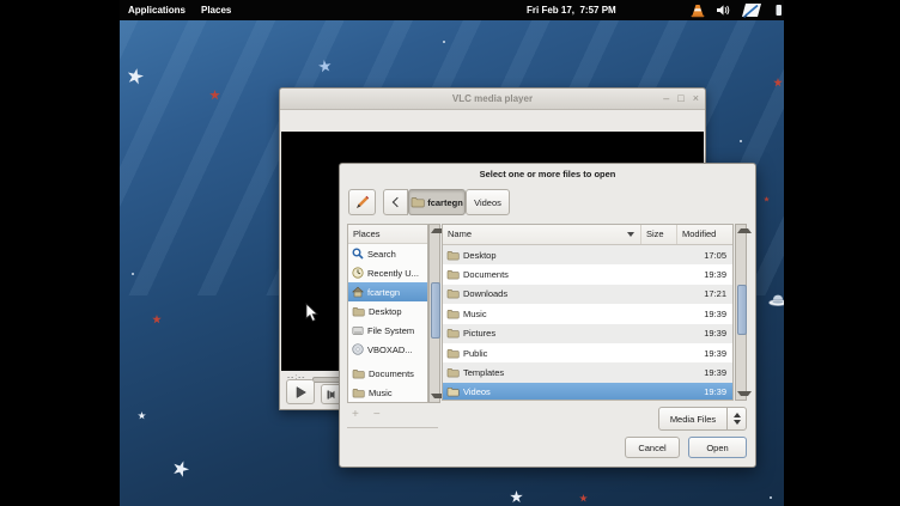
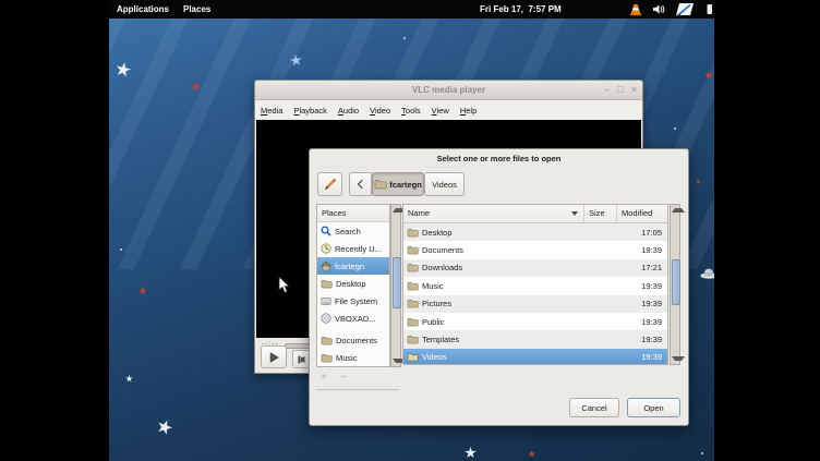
  Applications
  Places
  Fri Feb 17, 7:57 PM
  VLC media player
  –
  □
  ×
+ Media
+ Playback
+ Audio
+ Video
+ Tools
+ View
+ Help
  Select one or more files to open
  fcartegn
  Videos
  Places
  Search
  Recently U...
  fcartegn
  Desktop
  File System
  VBOXAD...
  Documents
  Music
  Name
  Size
  Modified
  Desktop
  17:05
  Documents
  19:39
  Downloads
  17:21
  Music
  19:39
  Pictures
  19:39
  Public
  19:39
  Templates
  19:39
  Videos
  19:39
  +−
- Media Files
  Cancel
  Open
